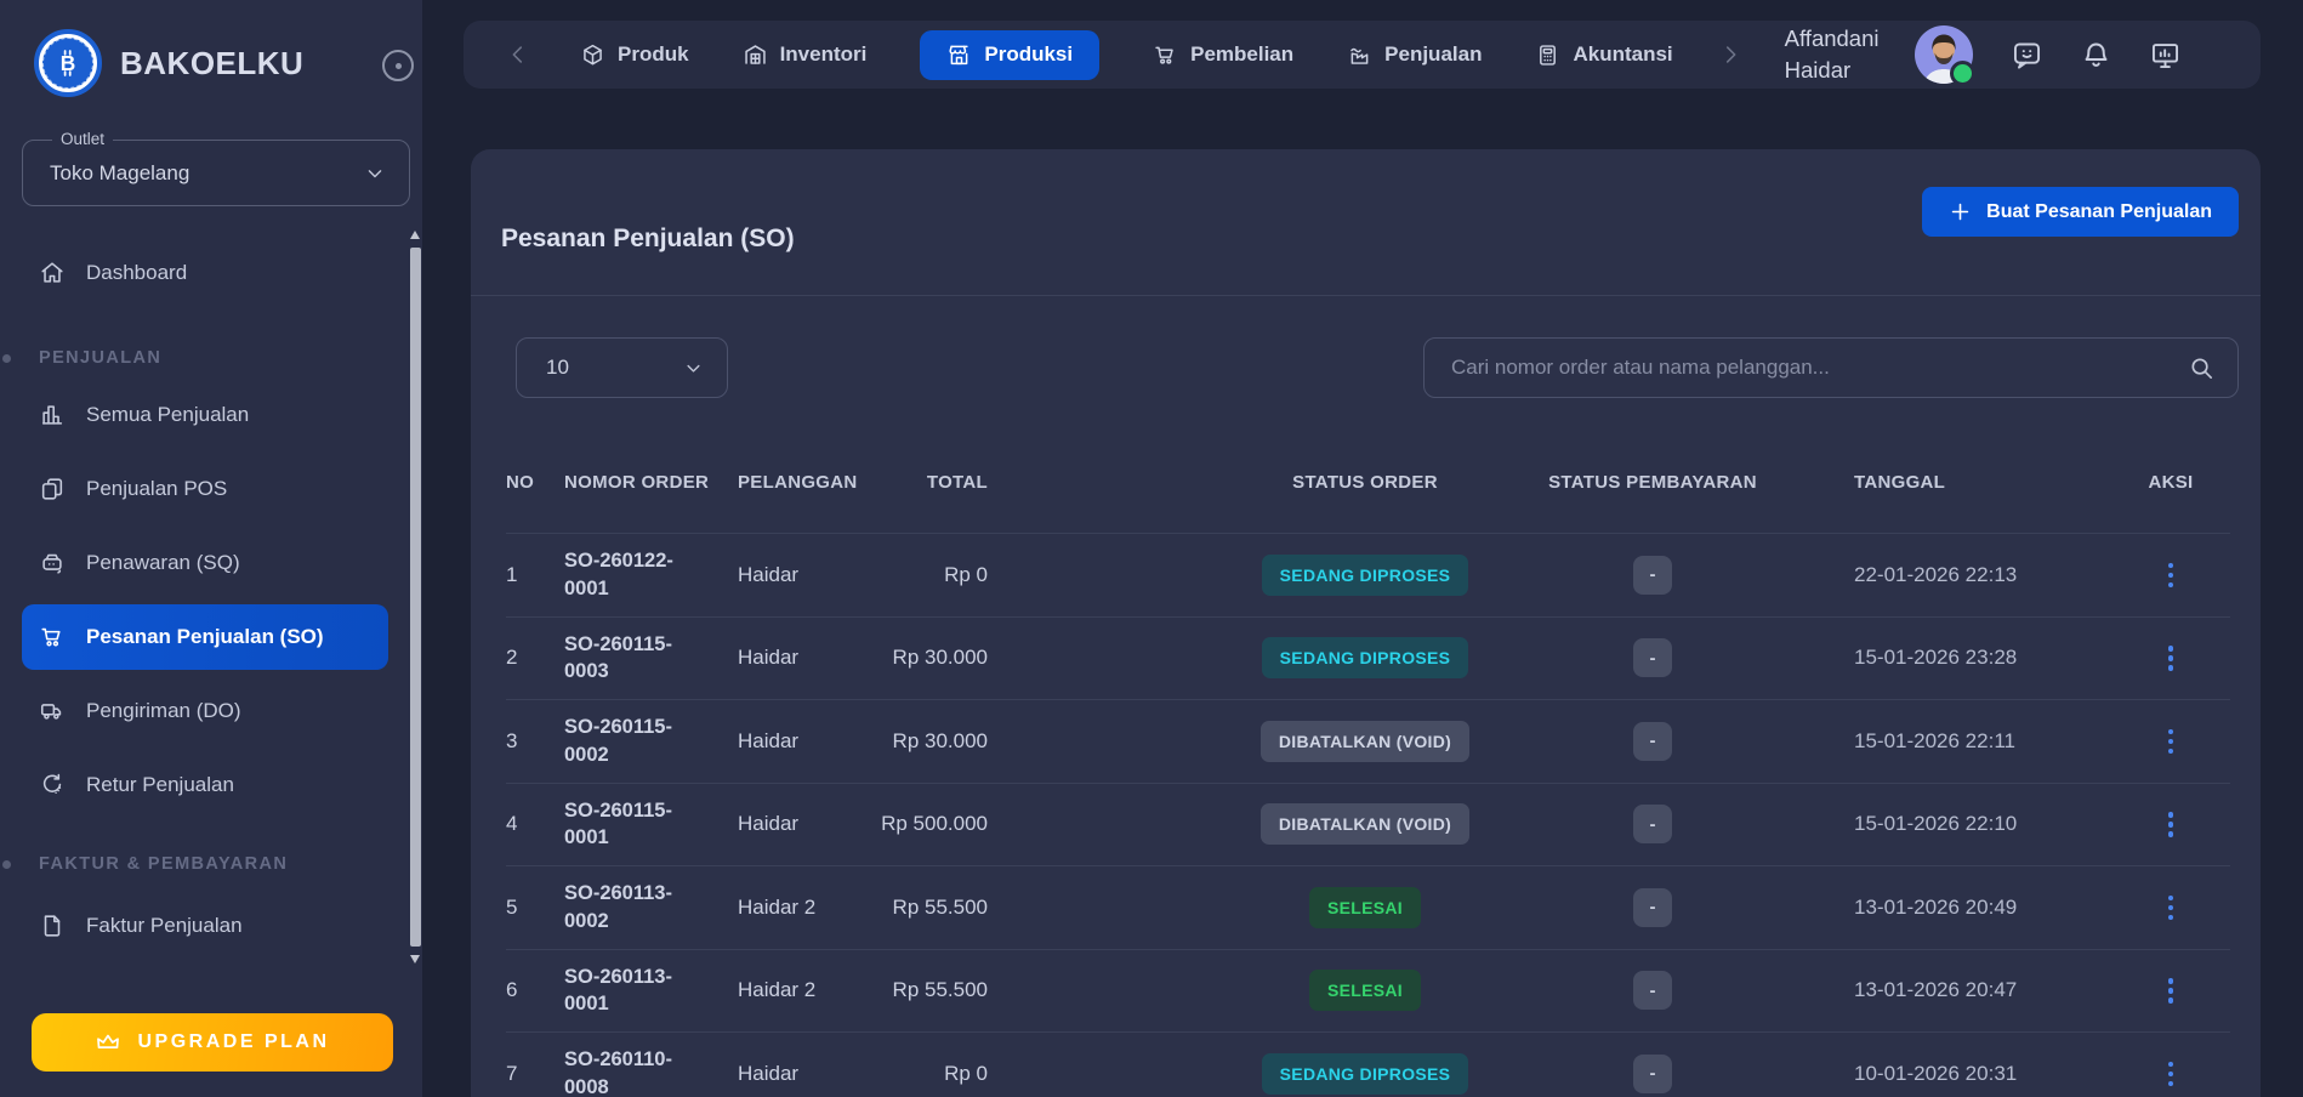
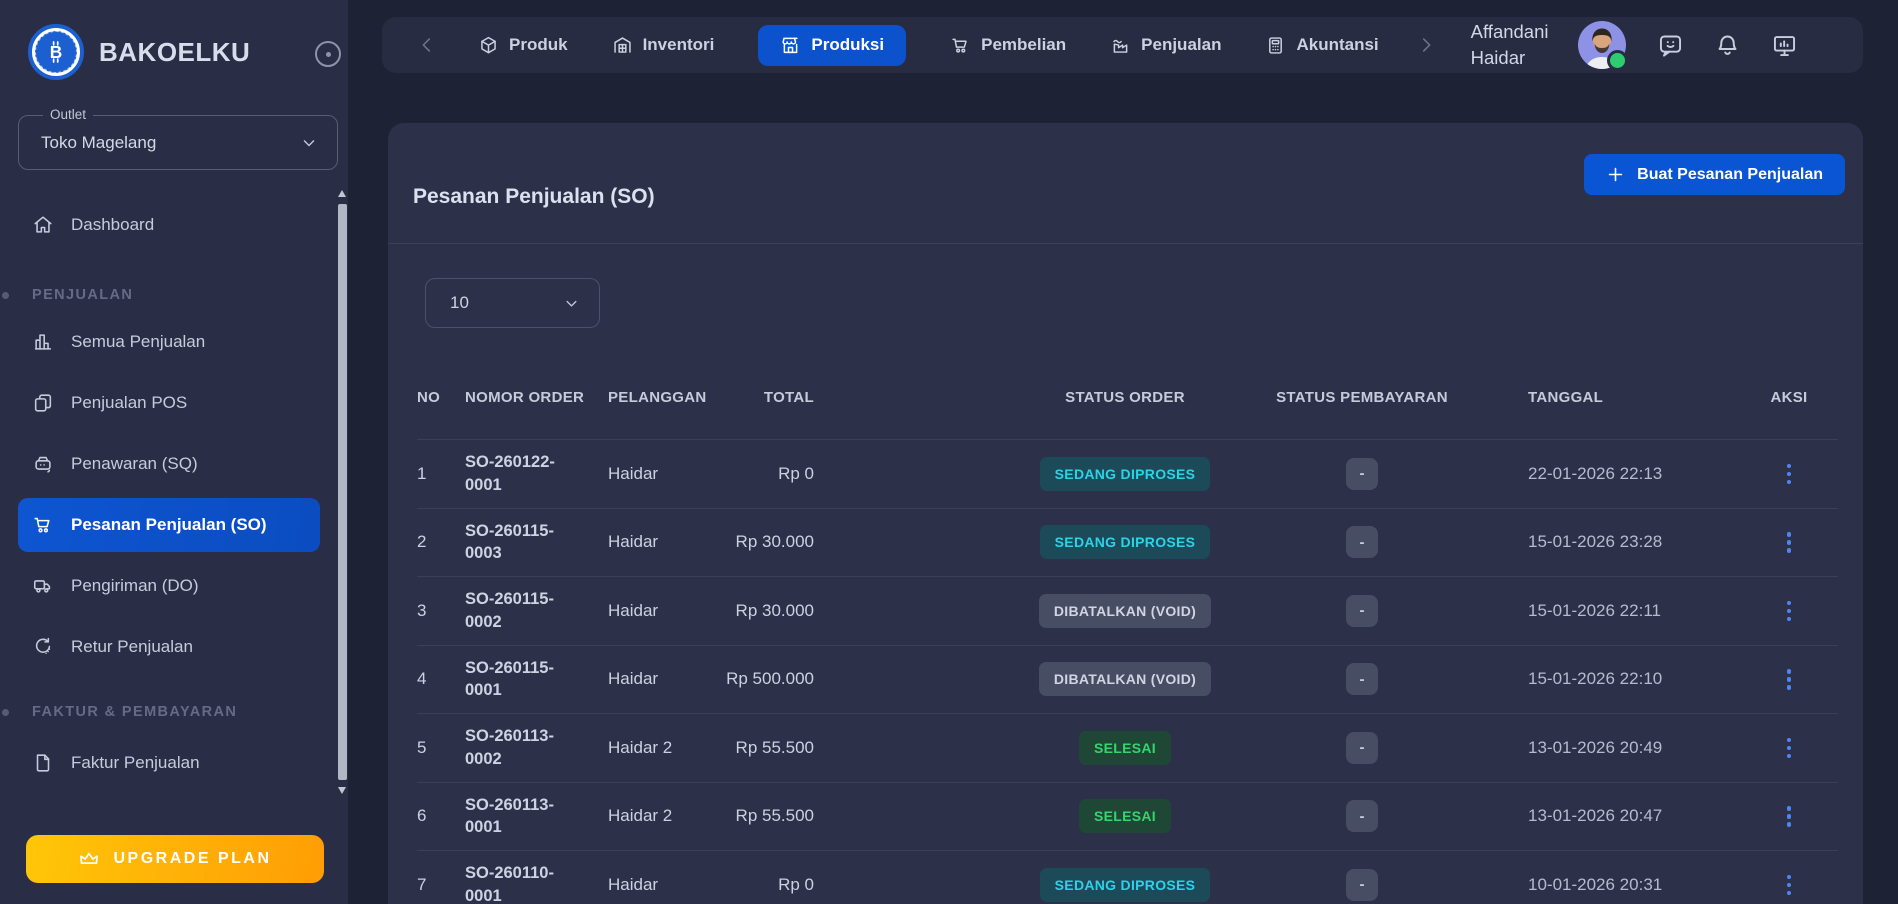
  B
  BAKOELKU
  Outlet
  Toko Magelang
  Dashboard
  PENJUALAN
  Semua Penjualan
  Penjualan POS
  Penawaran (SQ)
  Pesanan Penjualan (SO)
  Pengiriman (DO)
  Retur Penjualan
  FAKTUR & PEMBAYARAN
  Faktur Penjualan
  UPGRADE PLAN
  Produk
  Inventori
  Produksi
  Pembelian
  Penjualan
  Akuntansi
  Affandani
  Haidar
  Pesanan Penjualan (SO)
  Buat Pesanan Penjualan
  10
- Cari nomor order atau nama pelanggan...
  NO
  NOMOR ORDER
  PELANGGAN
  TOTAL
  STATUS ORDER
  STATUS PEMBAYARAN
  TANGGAL
  AKSI
  1
  SO-260122-0001
  Haidar
  Rp 0
  SEDANG DIPROSES
  -
  22-01-2026 22:13
  2
  SO-260115-0003
  Haidar
  Rp 30.000
  SEDANG DIPROSES
  -
  15-01-2026 23:28
  3
  SO-260115-0002
  Haidar
  Rp 30.000
  DIBATALKAN (VOID)
  -
  15-01-2026 22:11
  4
  SO-260115-0001
  Haidar
  Rp 500.000
  DIBATALKAN (VOID)
  -
  15-01-2026 22:10
  5
  SO-260113-0002
  Haidar 2
  Rp 55.500
  SELESAI
  -
  13-01-2026 20:49
  6
  SO-260113-0001
  Haidar 2
  Rp 55.500
  SELESAI
  -
  13-01-2026 20:47
  7
- SO-260110-0008
+ SO-260110-0001
  Haidar
  Rp 0
  SEDANG DIPROSES
  -
  10-01-2026 20:31
